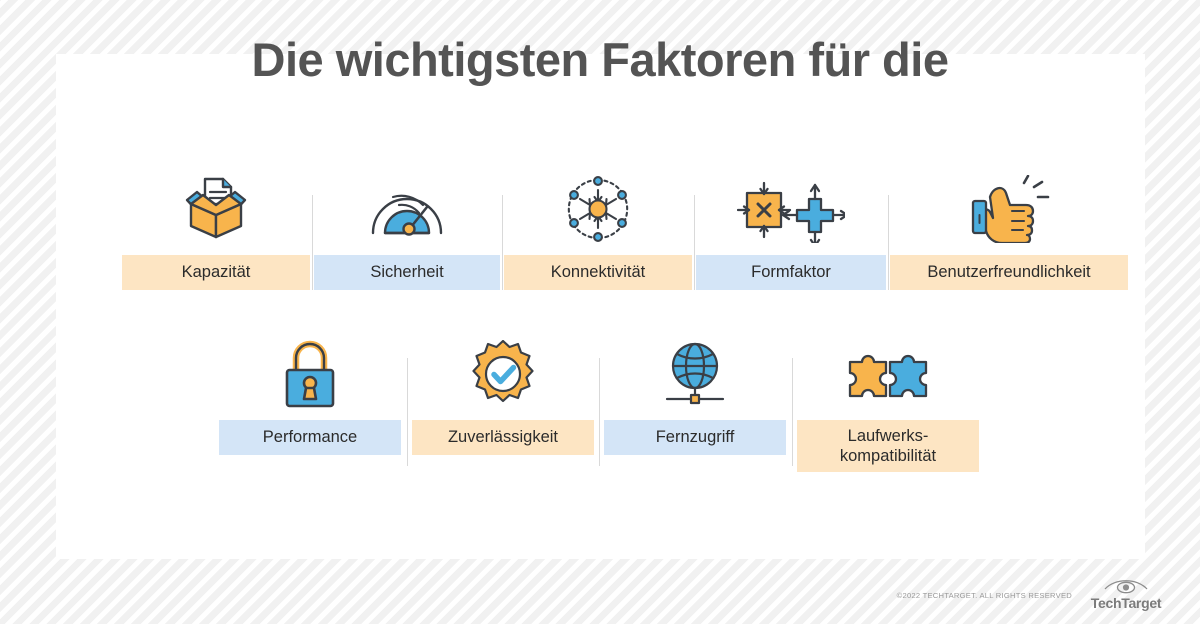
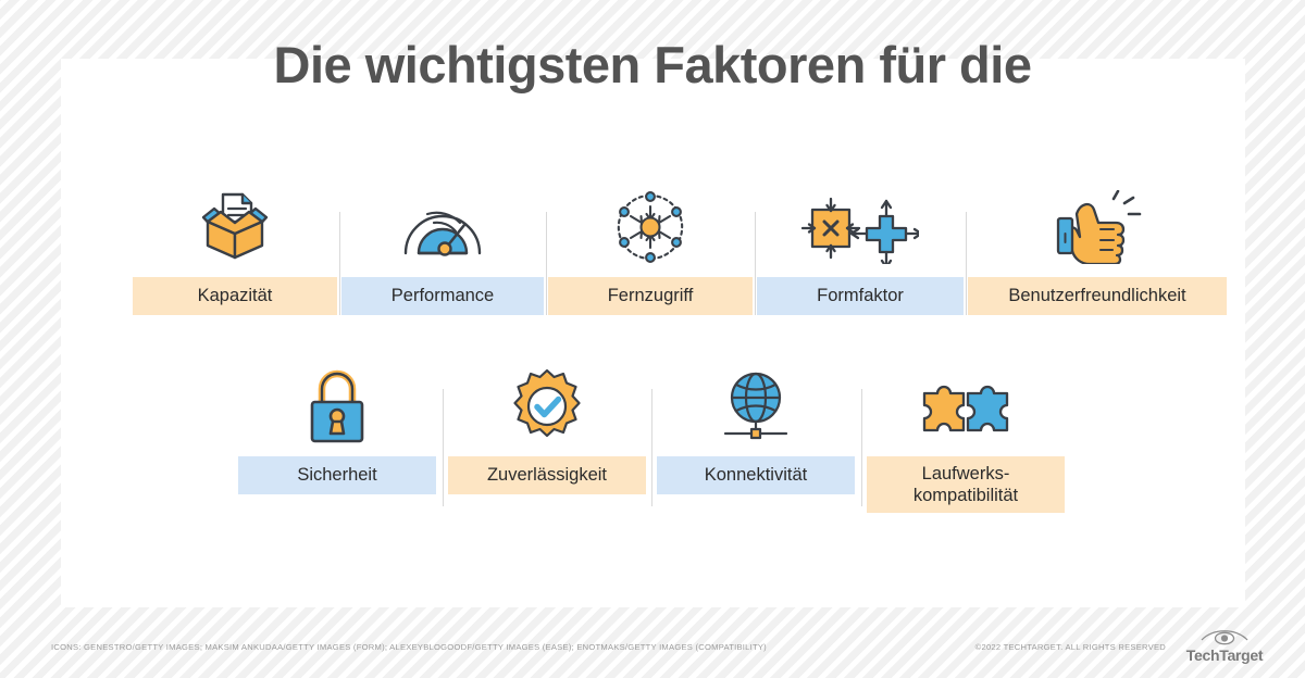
  Die wichtigsten Faktoren für die
  Kapazität
- Sicherheit
+ Performance
- Konnektivität
+ Fernzugriff
  Formfaktor
  Benutzerfreundlichkeit
- Performance
+ Sicherheit
  Zuverlässigkeit
- Fernzugriff
+ Konnektivität
  Laufwerks-
  kompatibilität
+ ICONS: GENESTRO/GETTY IMAGES; MAKSIM ANKUDAA/GETTY IMAGES (FORM); ALEXEYBLOGOODF/GETTY IMAGES (EASE); ENOTMAKS/GETTY IMAGES (COMPATIBILITY)
  ©2022 TECHTARGET. ALL RIGHTS RESERVED
  TechTarget
